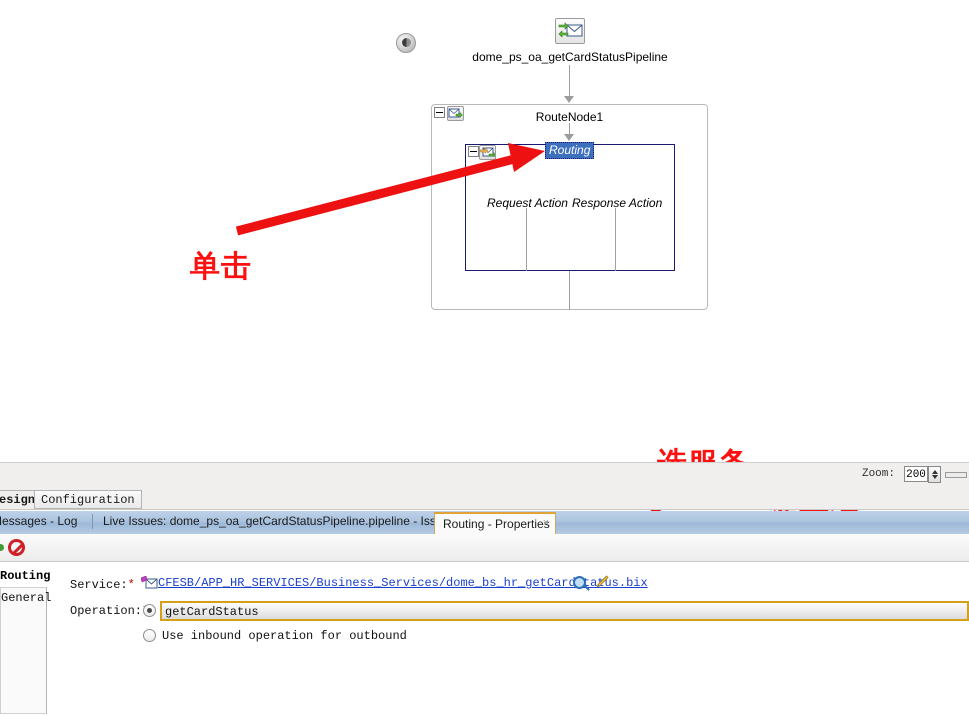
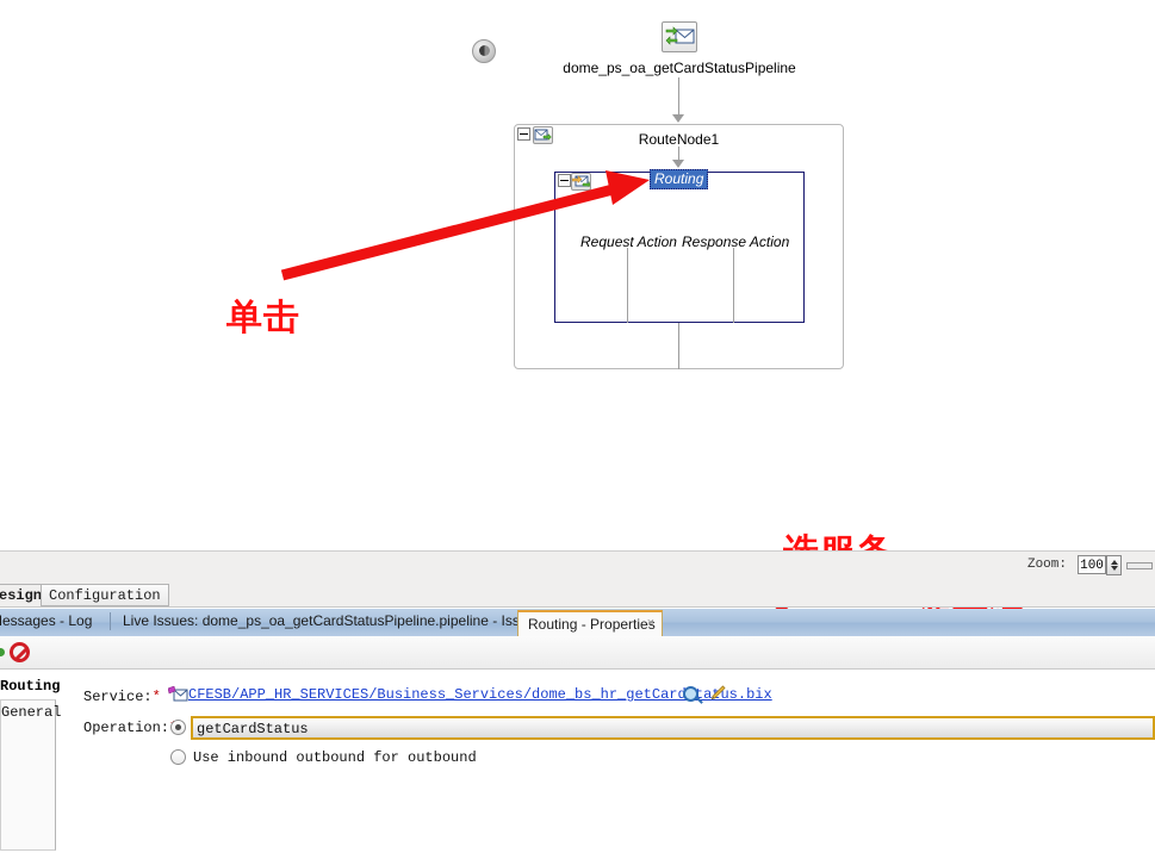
  dome_ps_oa_getCardStatusPipeline
  RouteNode1
  Routing
  Request Action
  Response Action
  单击
  Zoom:
- 200
+ 100
  esign
  Configuration
  essages - Log
  Live Issues: dome_ps_oa_getCardStatusPipeline.pipeline - Iss
  Routing - Properties
  ×
  Routing
  General
  Service:*
  CFESB/APP_HR_SERVICES/Business_Services/dome_bs_hr_getCartaus.bix
  Operation:
  getCardStatus
- Use inbound operation for outbound
+ Use inbound outbound for outbound
